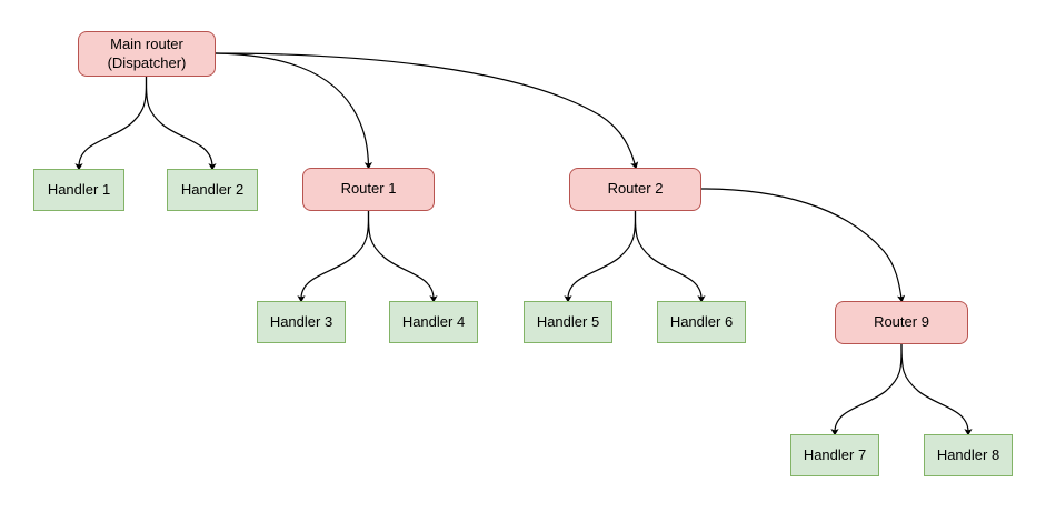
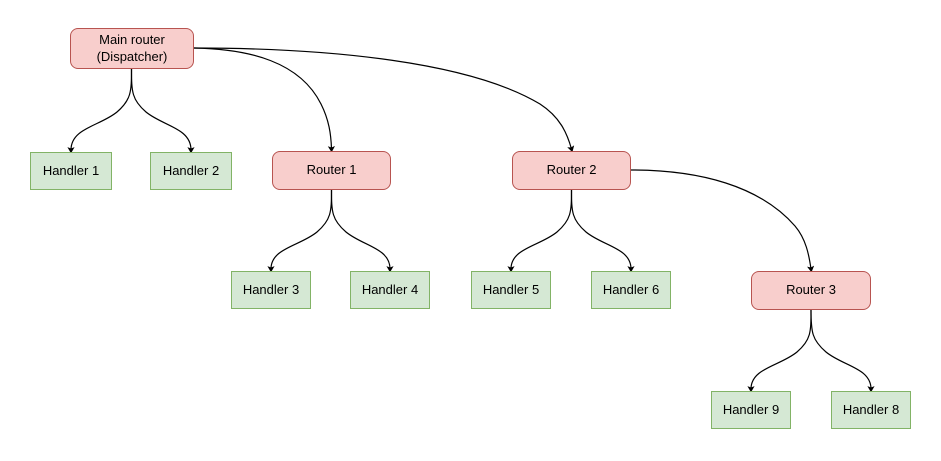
  Main router
  (Dispatcher)
  Handler 1
  Handler 2
  Router 1
  Router 2
  Handler 3
  Handler 4
  Handler 5
  Handler 6
- Router 9
+ Router 3
- Handler 7
+ Handler 9
  Handler 8
